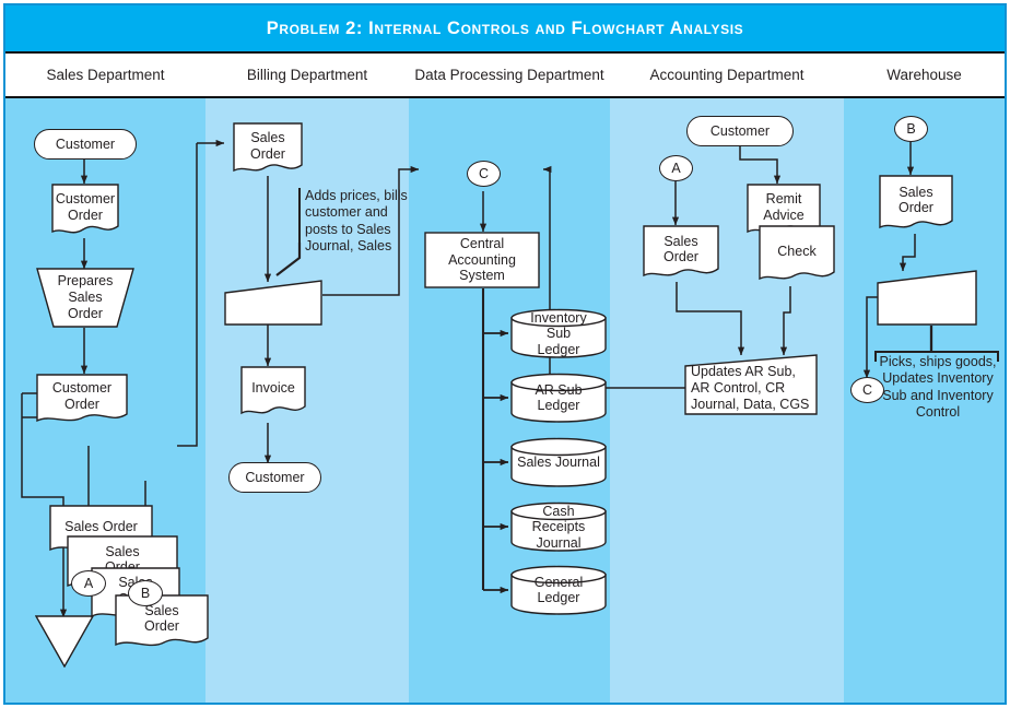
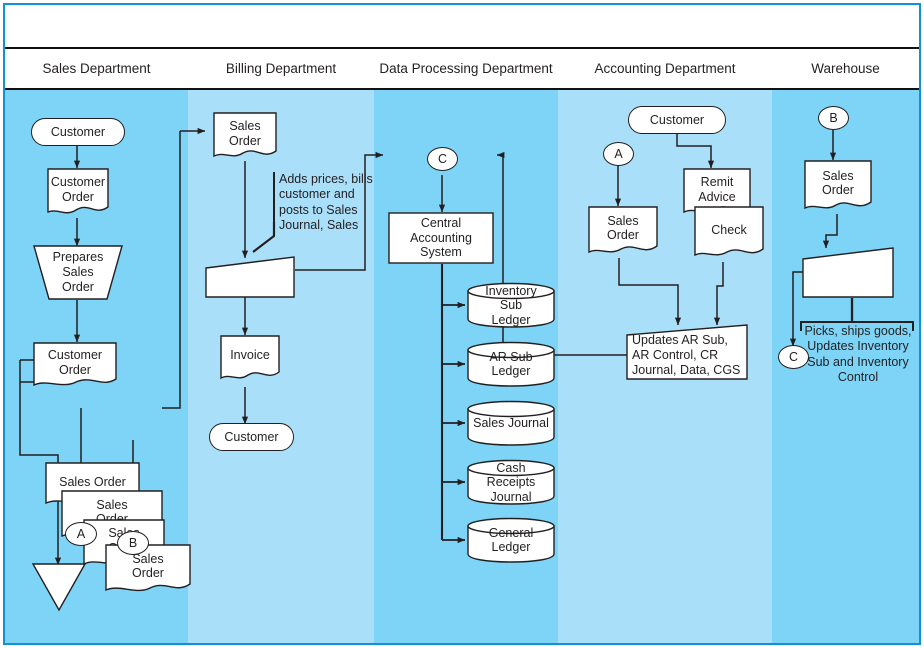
- Problem 2: Internal Controls and Flowchart Analysis
  Sales Department
  Billing Department
  Data Processing Department
  Accounting Department
  Warehouse
  Customer
  Customer
  Order
  Prepares
  Sales
  Order
  Sales
  Order
  Sales
  Sales Order
  Customer
  Order
  A
  B
  Sales
  Order
  Adds prices, bills customer and posts to Sales Journal, Sales
  Invoice
  Customer
  C
  Central
  Accounting
  System
  Inventory Sub
  Ledger
  AR Sub Ledger
  Sales Journal
  Cash Receipts
  Journal
  General
  Ledger
  Customer
  A
  Sales
  Order
  Remit
  Advice
  Check
  Updates AR Sub, AR Control, CR Journal, Data, CGS
  B
  Sales
  Order
  Picks, ships goods, Updates Inventory Sub and Inventory Control
  C
